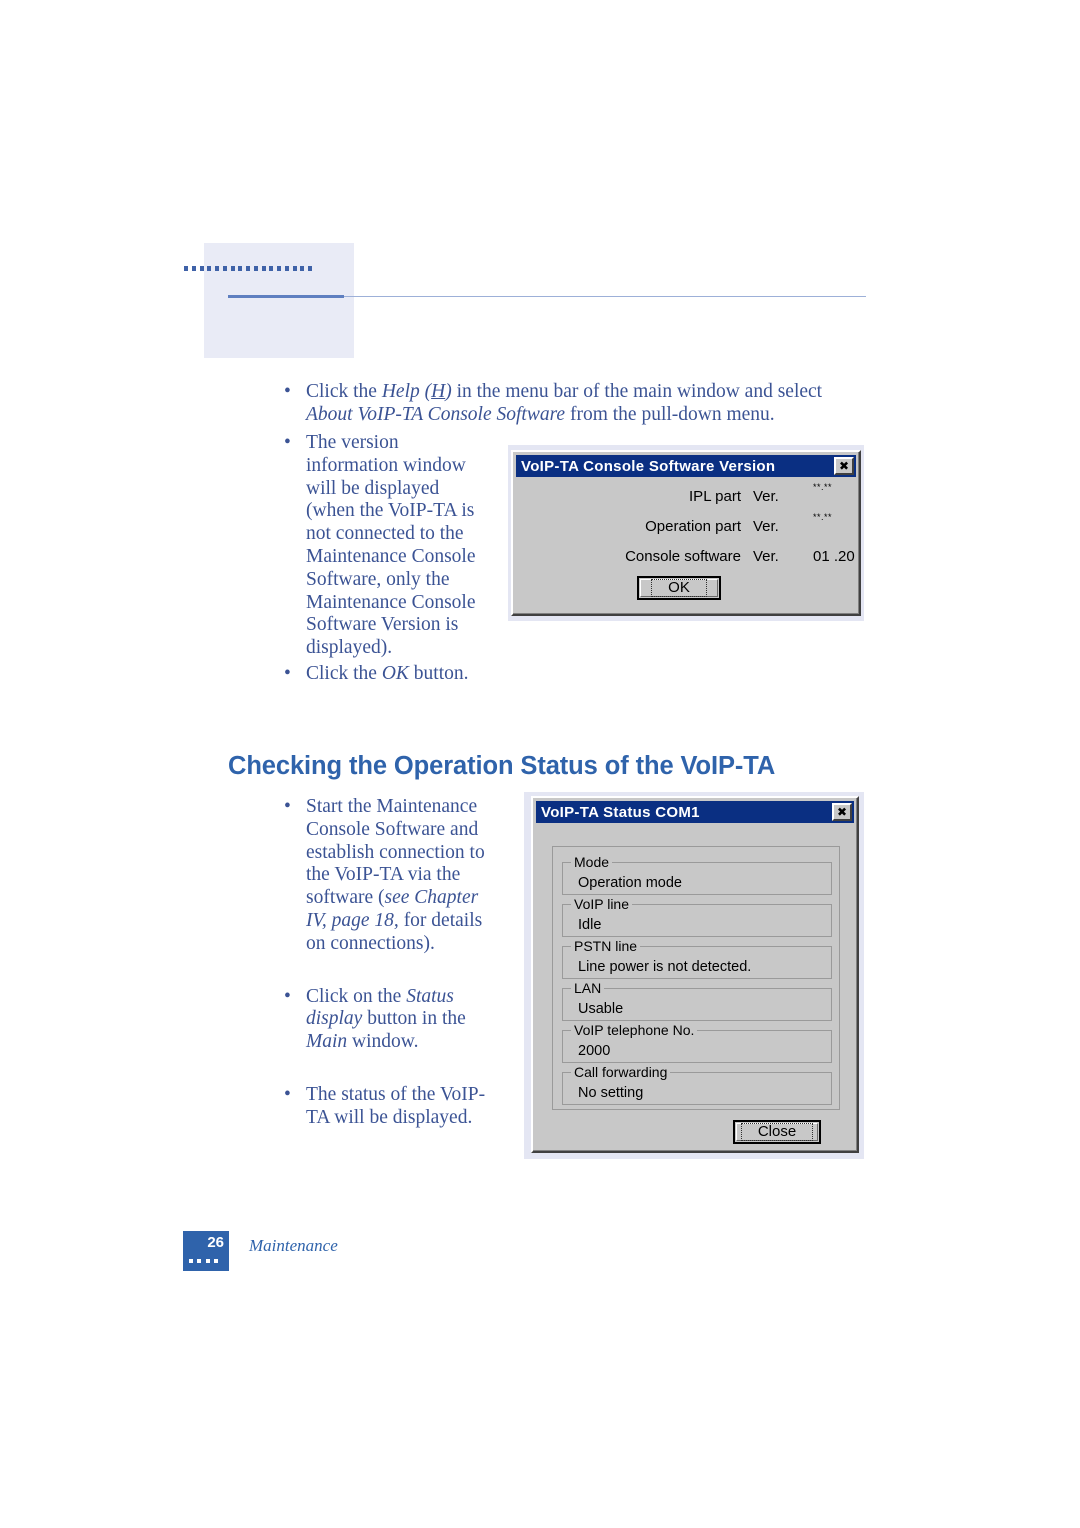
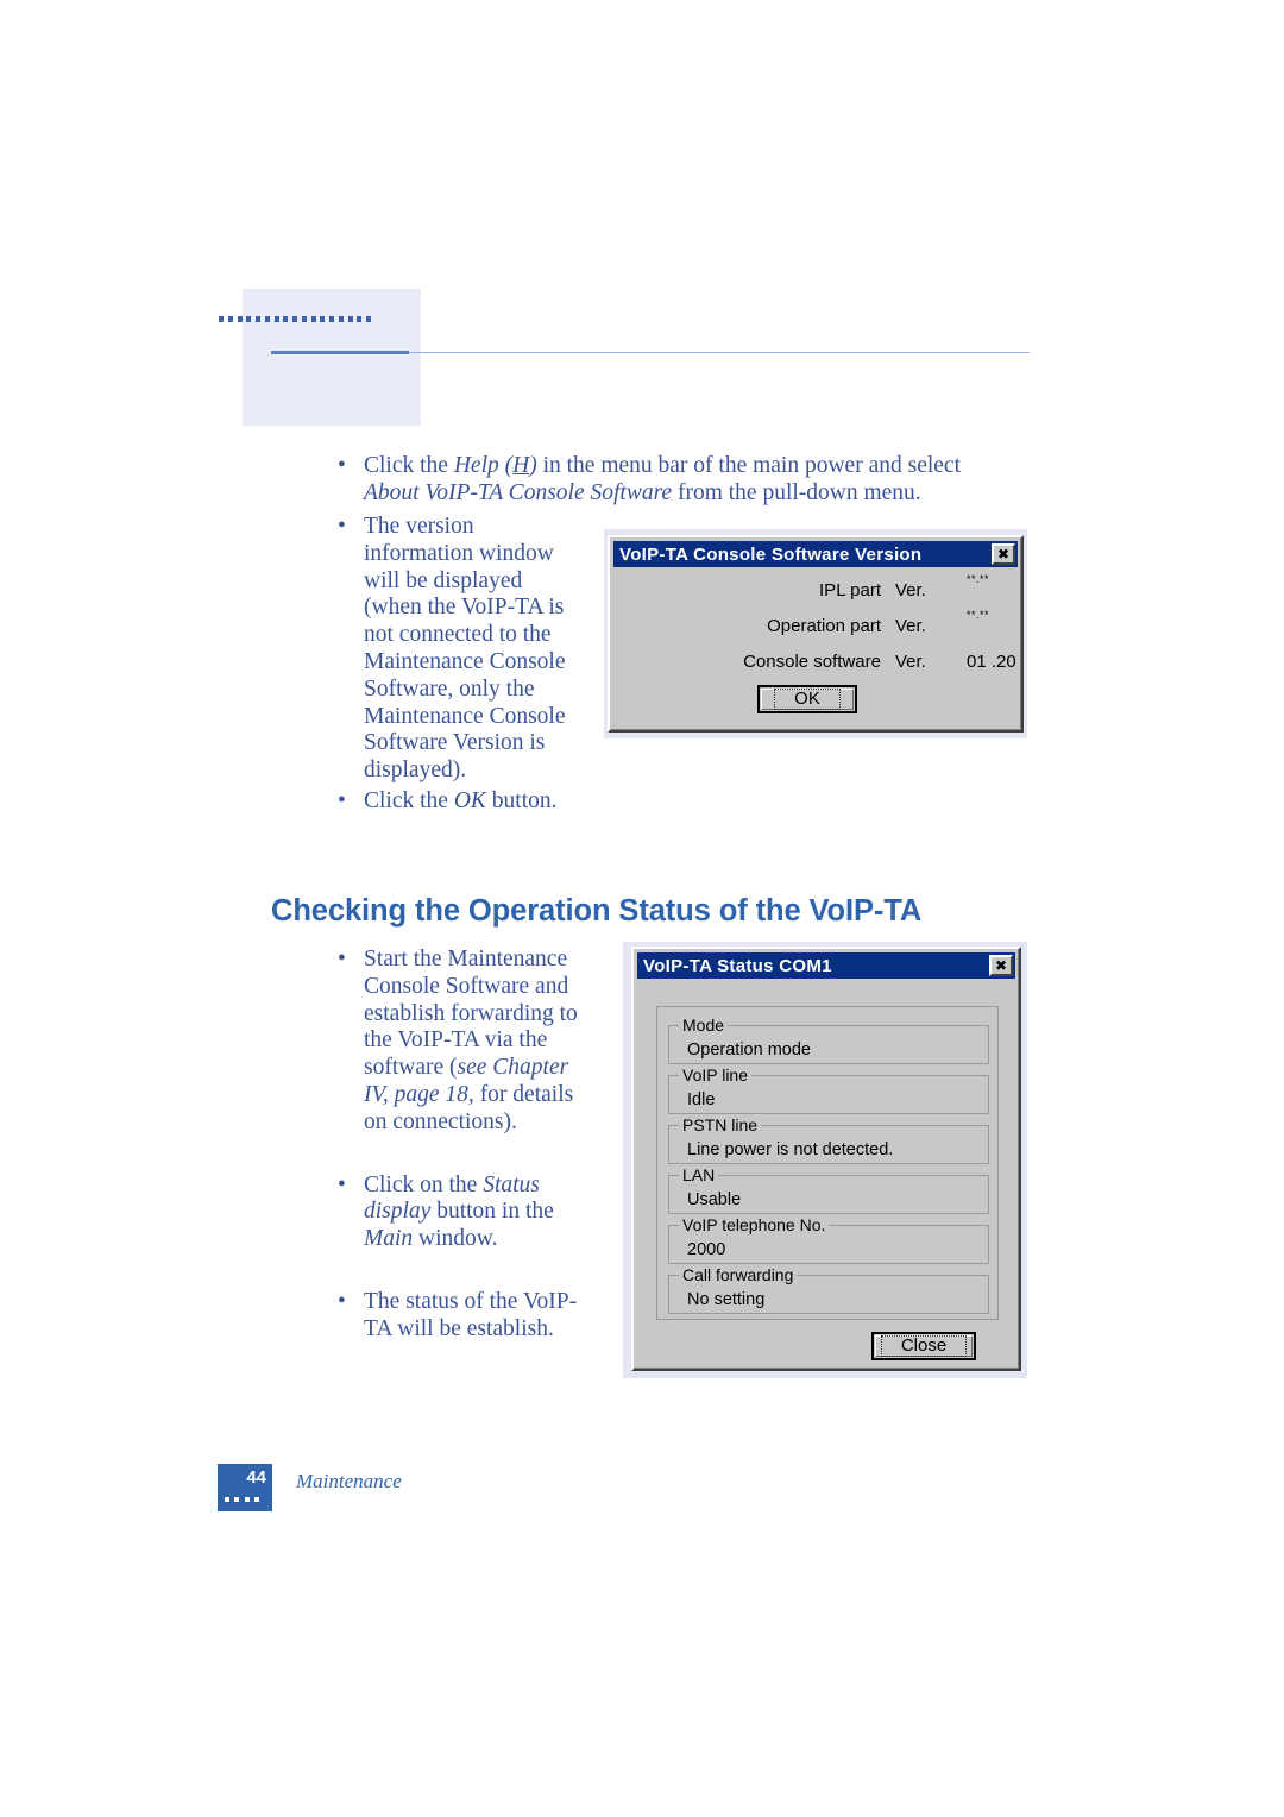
  •
- Click the Help (H) in the menu bar of the main window and select About VoIP-TA Console Software from the pull-down menu.
+ Click the Help (H) in the menu bar of the main power and select About VoIP-TA Console Software from the pull-down menu.
  •
  The version information window will be displayed (when the VoIP-TA is not connected to the Maintenance Console Software, only the Maintenance Console Software Version is displayed).
  •
  Click the OK button.
  VoIP-TA Console Software Version
  ✖
  IPL part
  Ver.
  **.**
  Operation part
  Ver.
  **.**
  Console software
  Ver.
  01 .20
  OK
  Checking the Operation Status of the VoIP-TA
  •
- Start the Maintenance Console Software and establish connection to the VoIP-TA via the software (see Chapter IV, page 18, for details on connections).
+ Start the Maintenance Console Software and establish forwarding to the VoIP-TA via the software (see Chapter IV, page 18, for details on connections).
  •
  Click on the Status display button in the Main window.
  •
- The status of the VoIP-TA will be displayed.
+ The status of the VoIP-TA will be establish.
  VoIP-TA Status COM1
  ✖
  Mode
  Operation mode
  VoIP line
  Idle
  PSTN line
  Line power is not detected.
  LAN
  Usable
  VoIP telephone No.
  2000
  Call forwarding
  No setting
  Close
- 26
+ 44
  Maintenance
